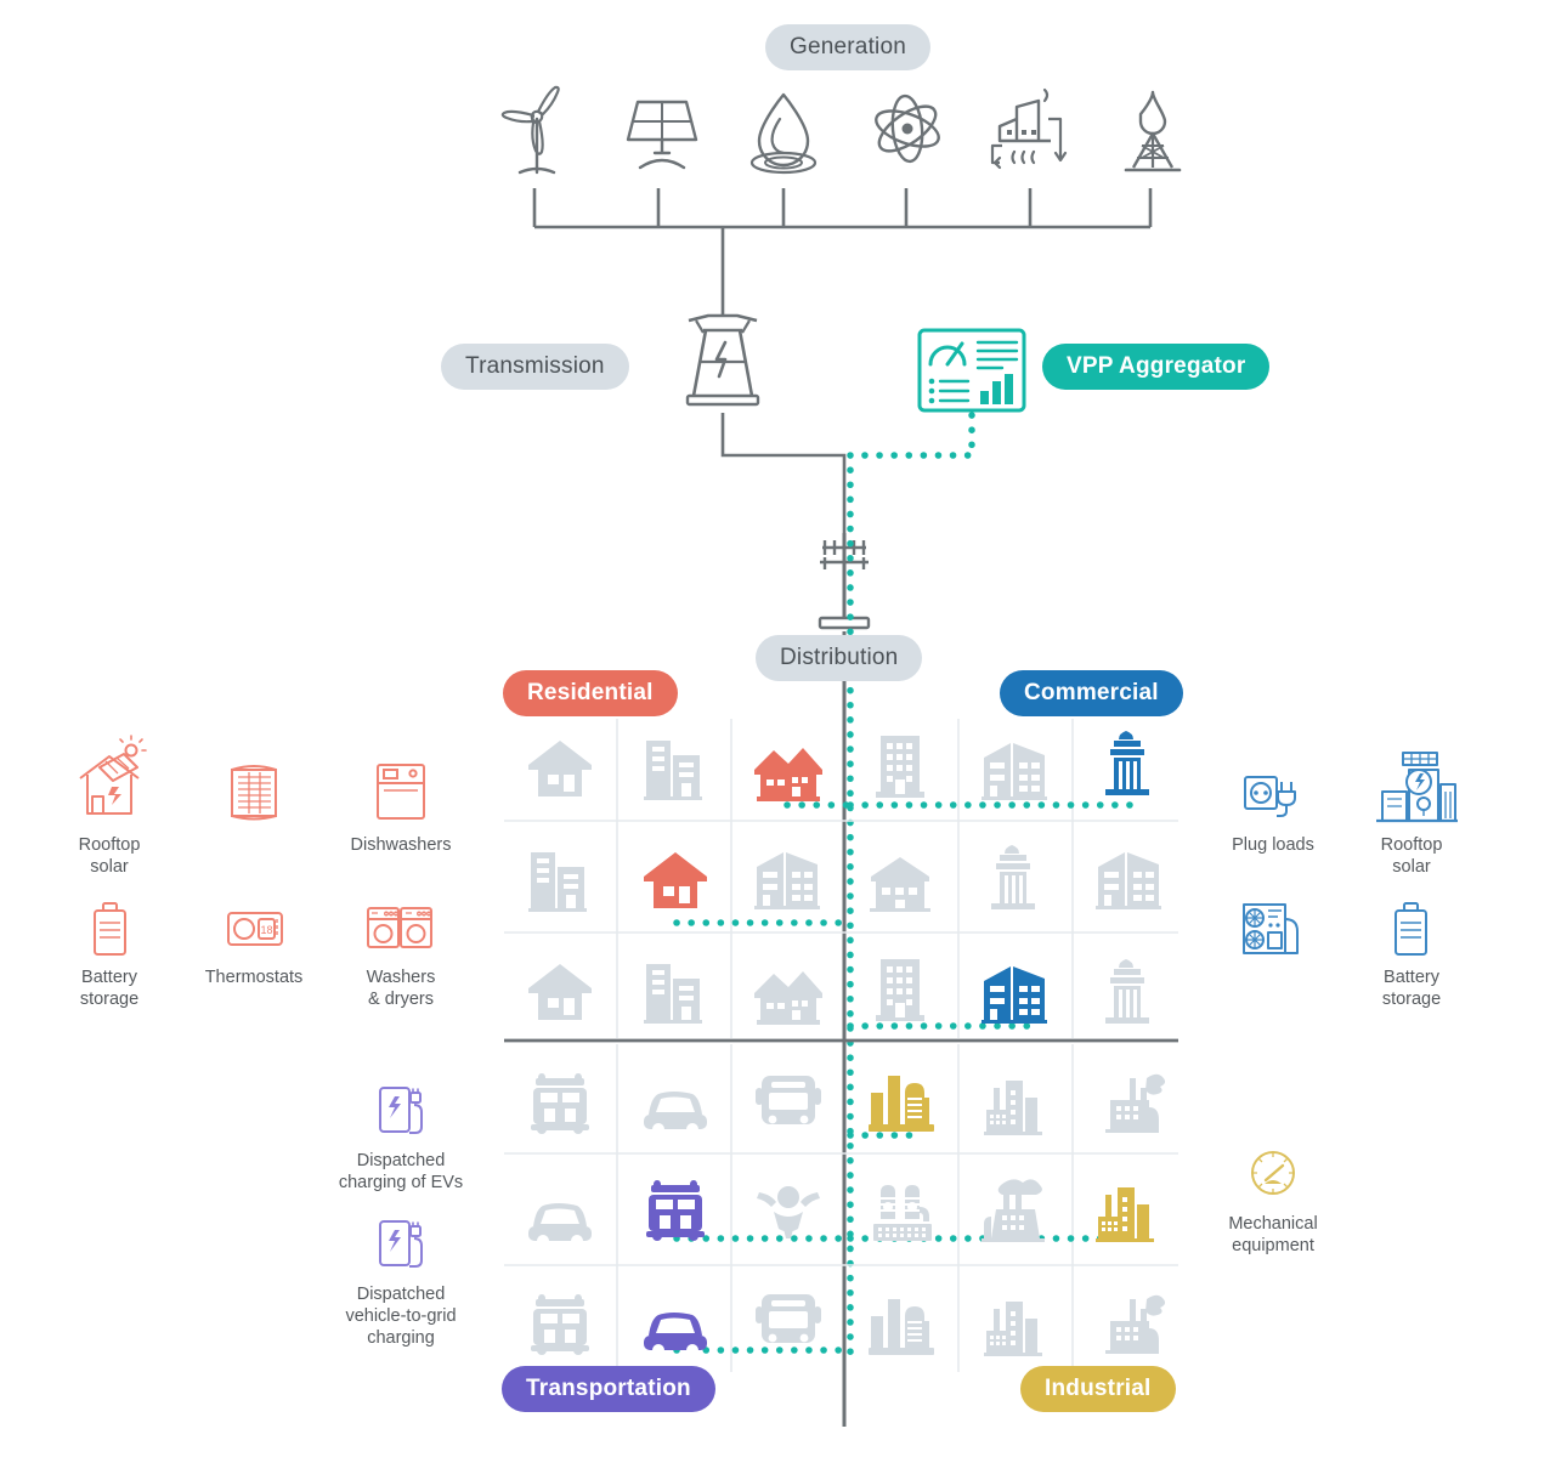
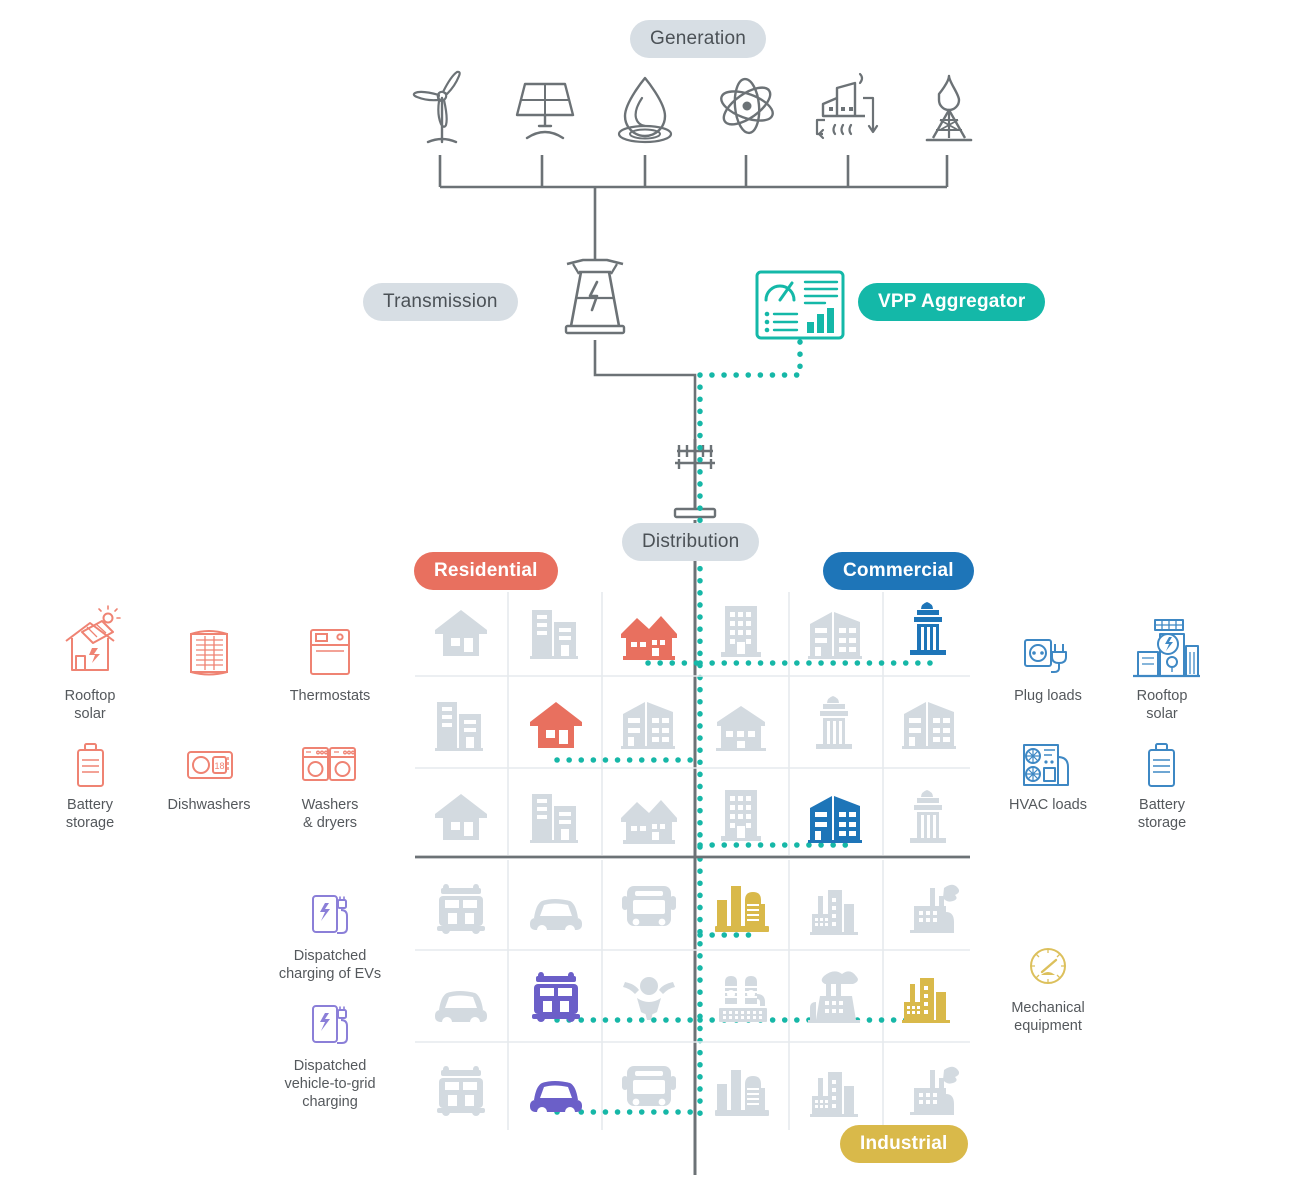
  18
  Generation
  Transmission
  VPP Aggregator
  Distribution
  Residential
  Commercial
- Transportation
  Industrial
  Rooftop
  solar
- Dishwashers
+ Thermostats
  Battery
  storage
- Thermostats
+ Dishwashers
  Washers
  & dryers
  Dispatched
  charging of EVs
  Dispatched
  vehicle-to-grid
  charging
  Plug loads
  Rooftop
  solar
+ HVAC loads
  Battery
  storage
  Mechanical
  equipment
